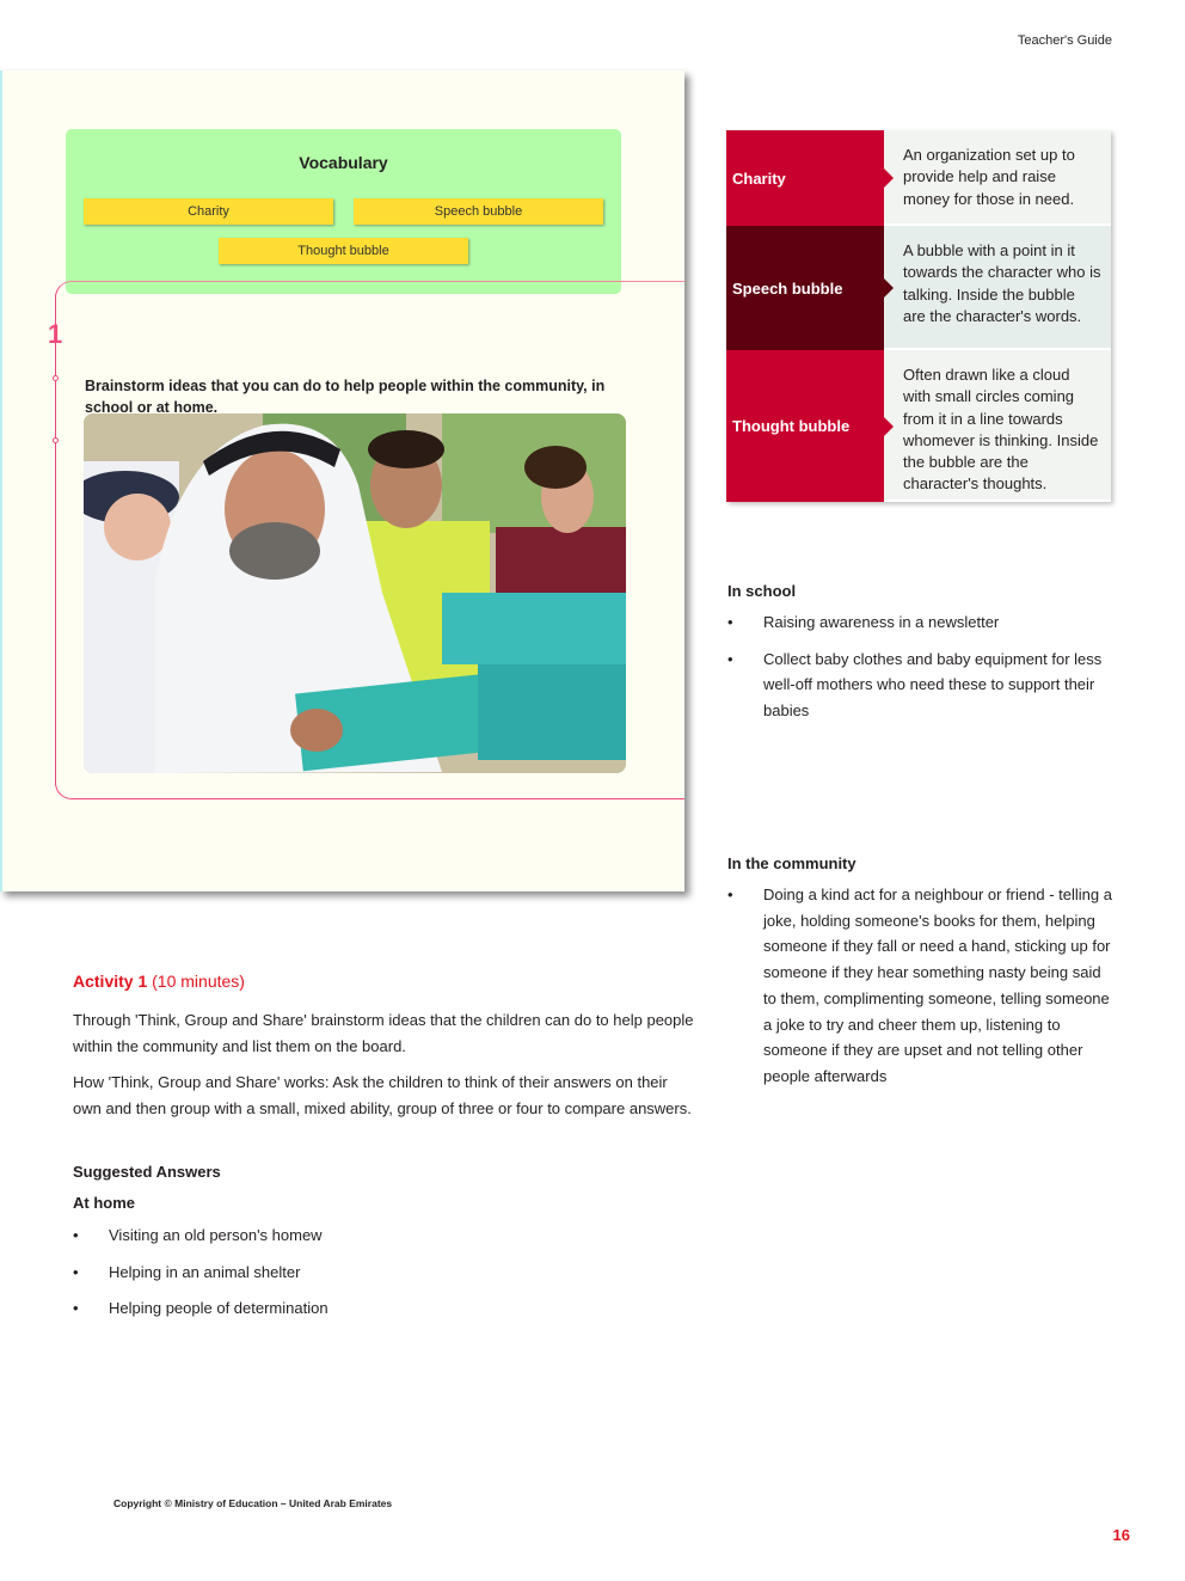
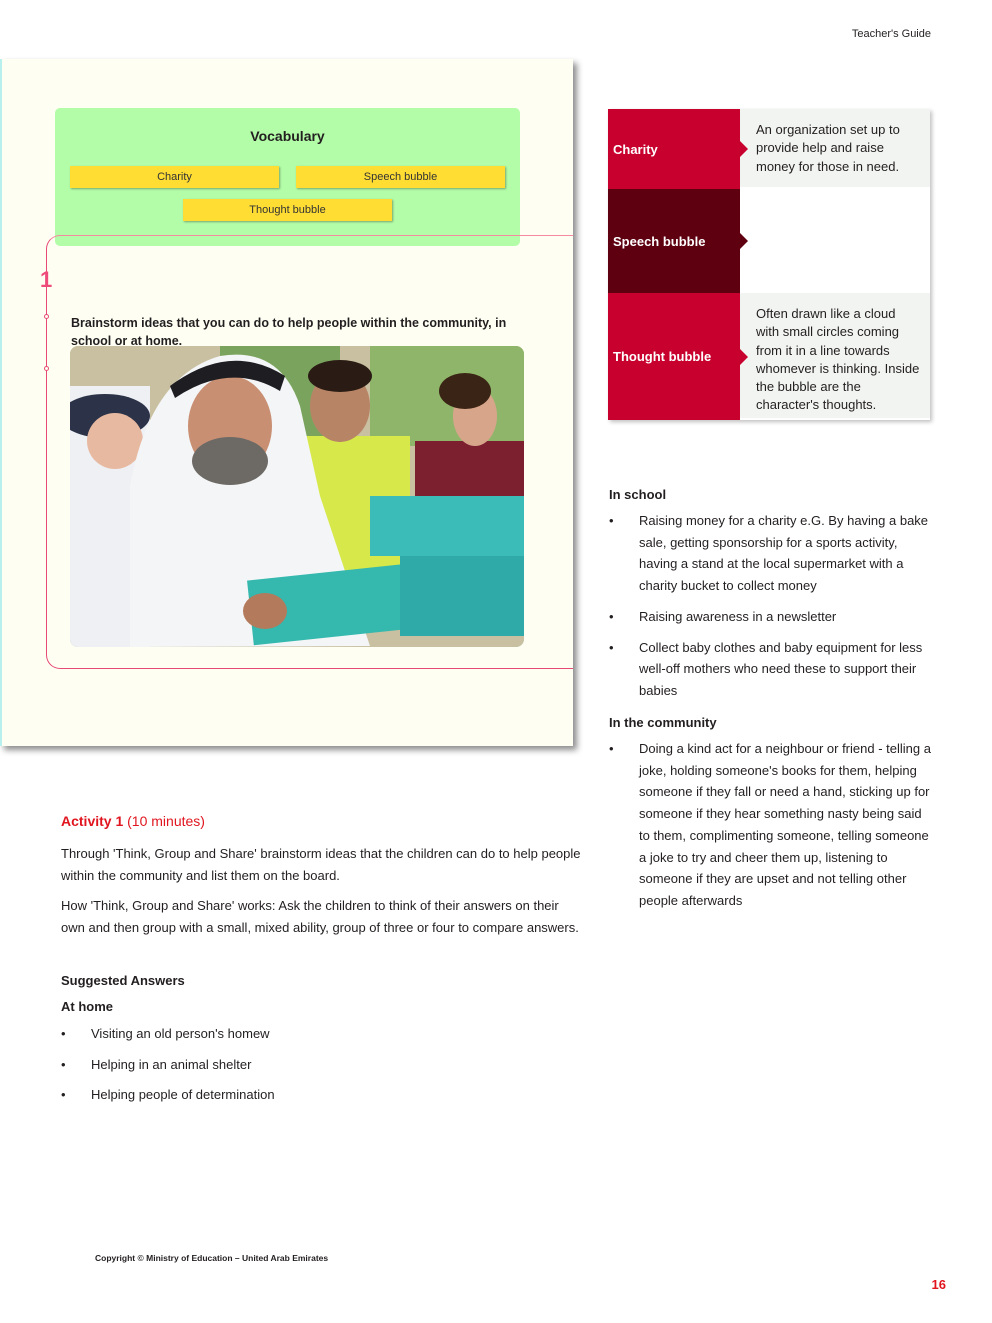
  Teacher's Guide
  Vocabulary
  Charity
  Speech bubble
  Thought bubble
  1
  Brainstorm ideas that you can do to help people within the community, in school or at home.
  Charity
  An organization set up to provide help and raise money for those in need.
  Speech bubble
- A bubble with a point in it towards the character who is talking. Inside the bubble are the character's words.
  Thought bubble
  Often drawn like a cloud with small circles coming from it in a line towards whomever is thinking. Inside the bubble are the character's thoughts.
  In school
+ Raising money for a charity e.G. By having a bake sale, getting sponsorship for a sports activity, having a stand at the local supermarket with a charity bucket to collect money
  Raising awareness in a newsletter
  Collect baby clothes and baby equipment for less well-off mothers who need these to support their babies
  In the community
  Doing a kind act for a neighbour or friend - telling a joke, holding someone's books for them, helping someone if they fall or need a hand, sticking up for someone if they hear something nasty being said to them, complimenting someone, telling someone a joke to try and cheer them up, listening to someone if they are upset and not telling other people afterwards
  Activity 1 (10 minutes)
  Through 'Think, Group and Share' brainstorm ideas that the children can do to help people within the community and list them on the board.
  How 'Think, Group and Share' works: Ask the children to think of their answers on their own and then group with a small, mixed ability, group of three or four to compare answers.
  Suggested Answers
  At home
  Visiting an old person's homew
  Helping in an animal shelter
  Helping people of determination
  Copyright © Ministry of Education – United Arab Emirates
  16
